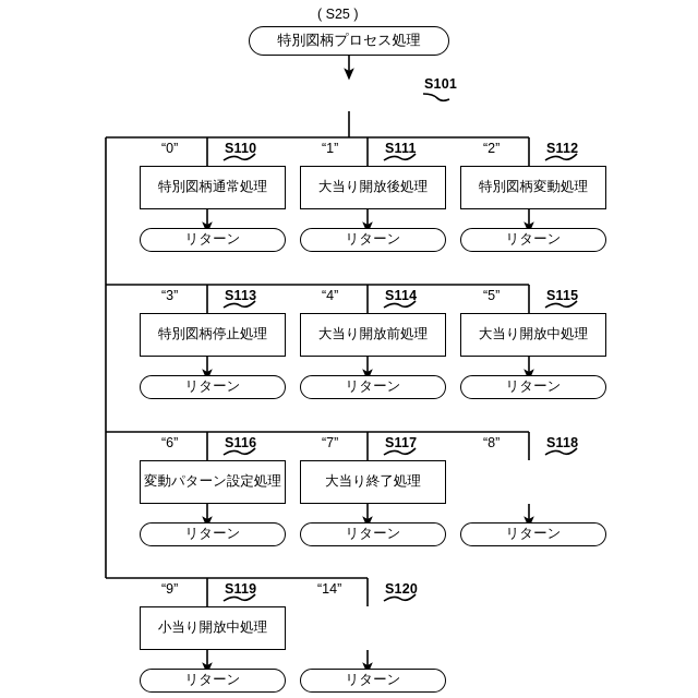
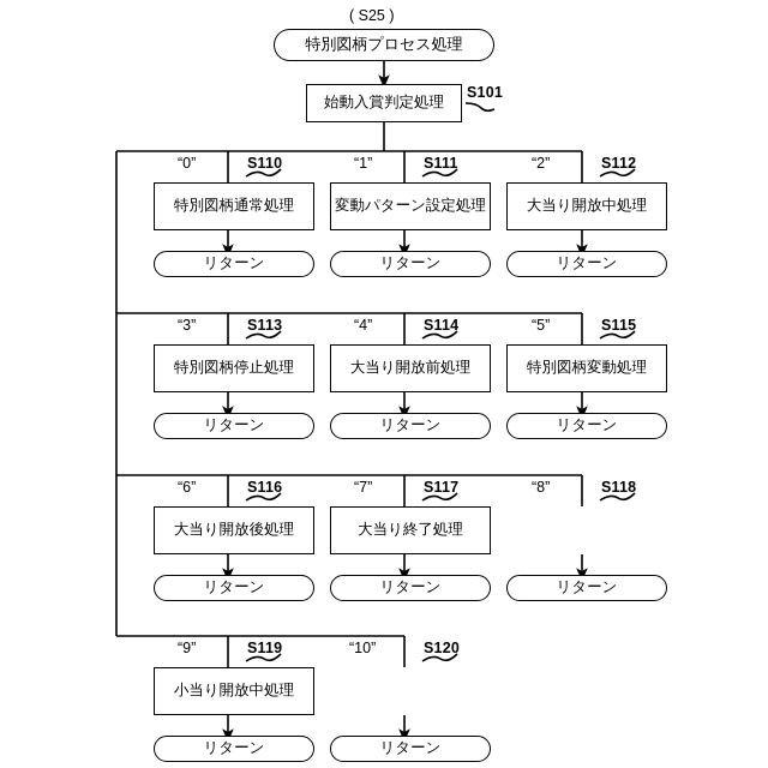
  ( S25 )
  特別図柄プロセス処理
+ 始動入賞判定処理
  S101
  “0”
  S110
  特別図柄通常処理
  リターン
  “1”
  S111
- 大当り開放後処理
+ 変動パターン設定処理
  リターン
  “2”
  S112
- 特別図柄変動処理
+ 大当り開放中処理
  リターン
  “3”
  S113
  特別図柄停止処理
  リターン
  “4”
  S114
  大当り開放前処理
  リターン
  “5”
  S115
- 大当り開放中処理
+ 特別図柄変動処理
  リターン
  “6”
  S116
- 変動パターン設定処理
+ 大当り開放後処理
  リターン
  “7”
  S117
  大当り終了処理
  リターン
  “8”
  S118
  リターン
  “9”
  S119
  小当り開放中処理
  リターン
- “14”
+ “10”
  S120
  リターン
